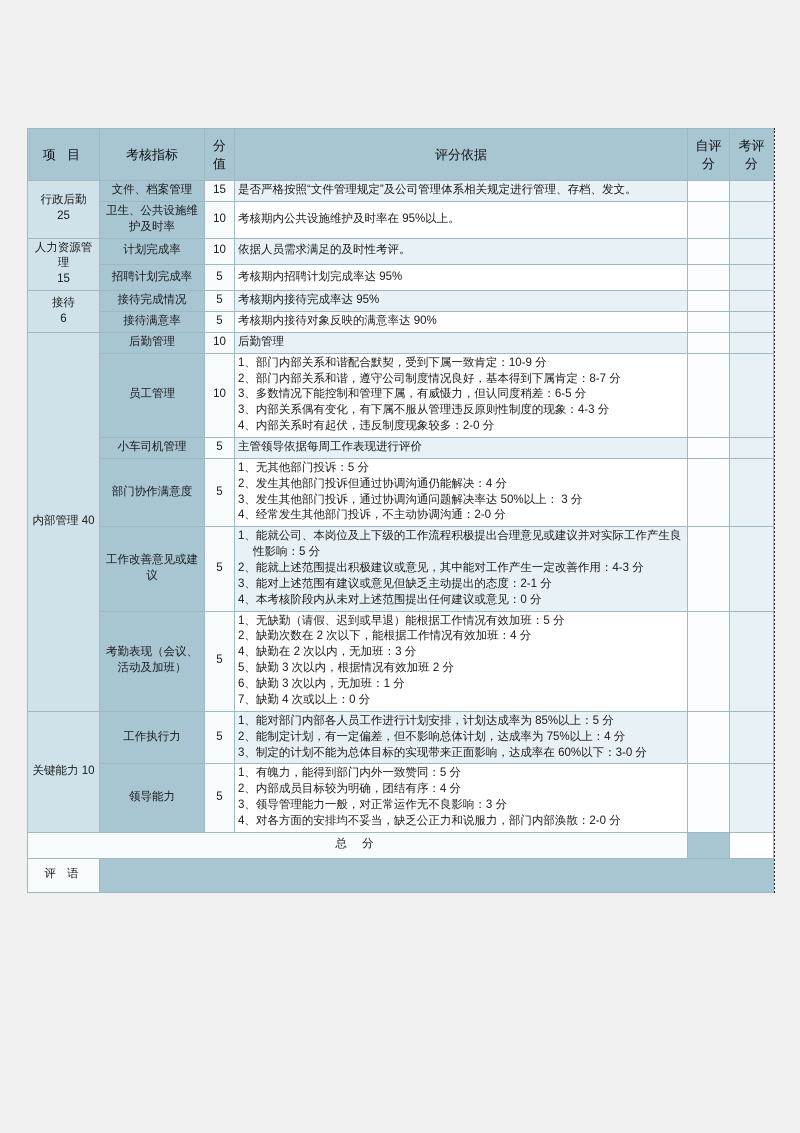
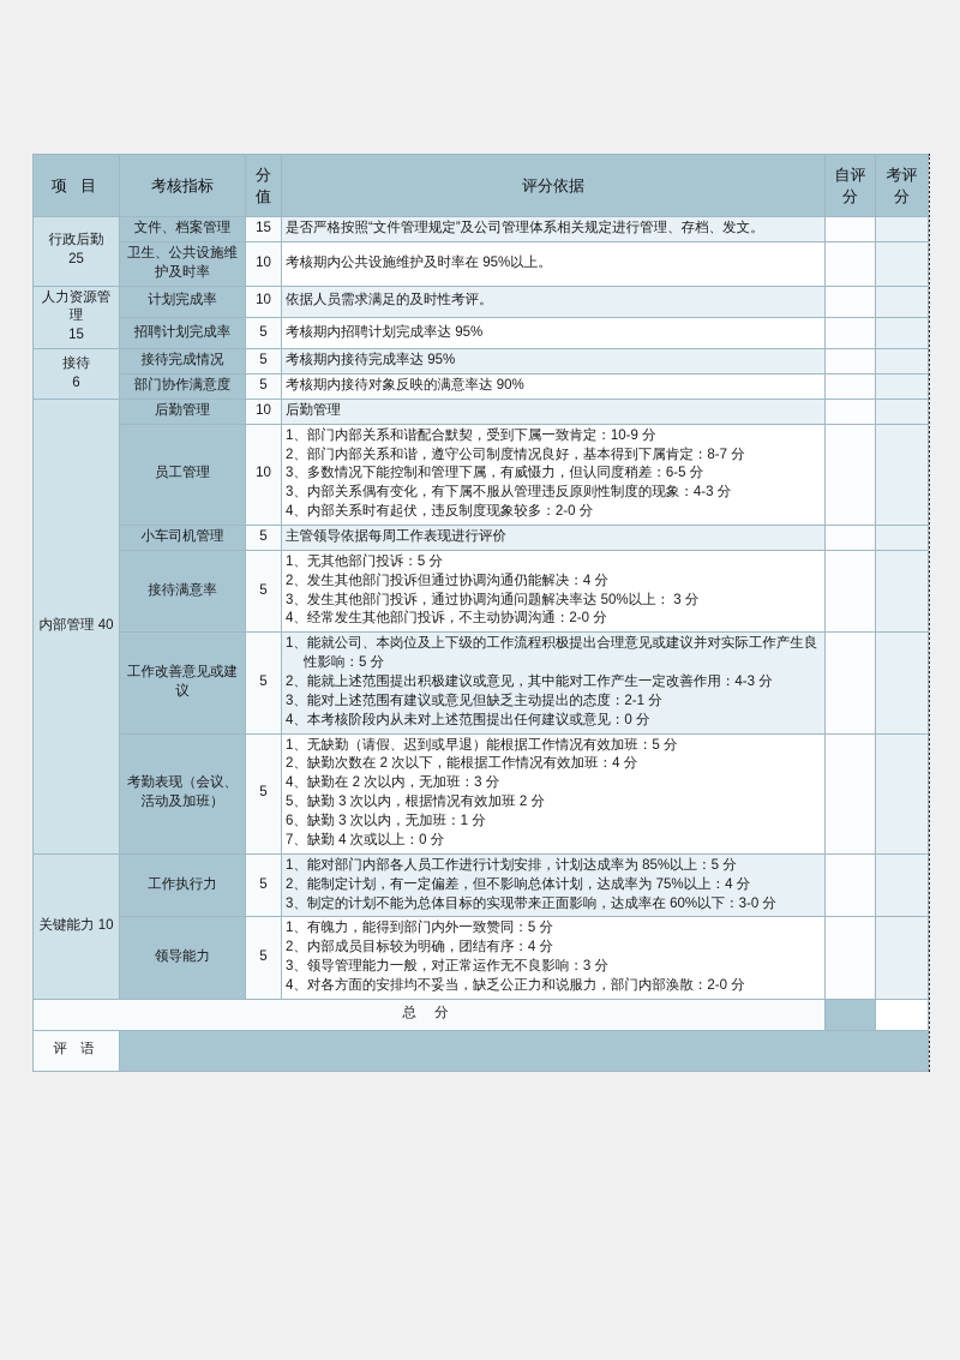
  项 目	考核指标	分值	评分依据	自评分	考评分
  行政后勤 25	文件、档案管理	15	是否严格按照“文件管理规定”及公司管理体系相关规定进行管理、存档、发文。
  卫生、公共设施维护及时率	10	考核期内公共设施维护及时率在 95%以上。
  人力资源管理 15	计划完成率	10	依据人员需求满足的及时性考评。
  招聘计划完成率	5	考核期内招聘计划完成率达 95%
  接待 6	接待完成情况	5	考核期内接待完成率达 95%
- 接待满意率	5	考核期内接待对象反映的满意率达 90%
+ 部门协作满意度	5	考核期内接待对象反映的满意率达 90%
  内部管理 40	后勤管理	10	后勤管理
  员工管理	10	1、部门内部关系和谐配合默契，受到下属一致肯定：10-9 分2、部门内部关系和谐，遵守公司制度情况良好，基本得到下属肯定：8-7 分3、多数情况下能控制和管理下属，有威慑力，但认同度稍差：6-5 分3、内部关系偶有变化，有下属不服从管理违反原则性制度的现象：4-3 分4、内部关系时有起伏，违反制度现象较多：2-0 分
  小车司机管理	5	主管领导依据每周工作表现进行评价
- 部门协作满意度	5	1、无其他部门投诉：5 分2、发生其他部门投诉但通过协调沟通仍能解决：4 分3、发生其他部门投诉，通过协调沟通问题解决率达 50%以上： 3 分4、经常发生其他部门投诉，不主动协调沟通：2-0 分
+ 接待满意率	5	1、无其他部门投诉：5 分2、发生其他部门投诉但通过协调沟通仍能解决：4 分3、发生其他部门投诉，通过协调沟通问题解决率达 50%以上： 3 分4、经常发生其他部门投诉，不主动协调沟通：2-0 分
  工作改善意见或建议	5	1、能就公司、本岗位及上下级的工作流程积极提出合理意见或建议并对实际工作产生良性影响：5 分2、能就上述范围提出积极建议或意见，其中能对工作产生一定改善作用：4-3 分3、能对上述范围有建议或意见但缺乏主动提出的态度：2-1 分4、本考核阶段内从未对上述范围提出任何建议或意见：0 分
  考勤表现（会议、活动及加班）	5	1、无缺勤（请假、迟到或早退）能根据工作情况有效加班：5 分2、缺勤次数在 2 次以下，能根据工作情况有效加班：4 分4、缺勤在 2 次以内，无加班：3 分5、缺勤 3 次以内，根据情况有效加班 2 分6、缺勤 3 次以内，无加班：1 分7、缺勤 4 次或以上：0 分
  关键能力 10	工作执行力	5	1、能对部门内部各人员工作进行计划安排，计划达成率为 85%以上：5 分2、能制定计划，有一定偏差，但不影响总体计划，达成率为 75%以上：4 分3、制定的计划不能为总体目标的实现带来正面影响，达成率在 60%以下：3-0 分
  领导能力	5	1、有魄力，能得到部门内外一致赞同：5 分2、内部成员目标较为明确，团结有序：4 分3、领导管理能力一般，对正常运作无不良影响：3 分4、对各方面的安排均不妥当，缺乏公正力和说服力，部门内部涣散：2-0 分
  总 分
  评 语
